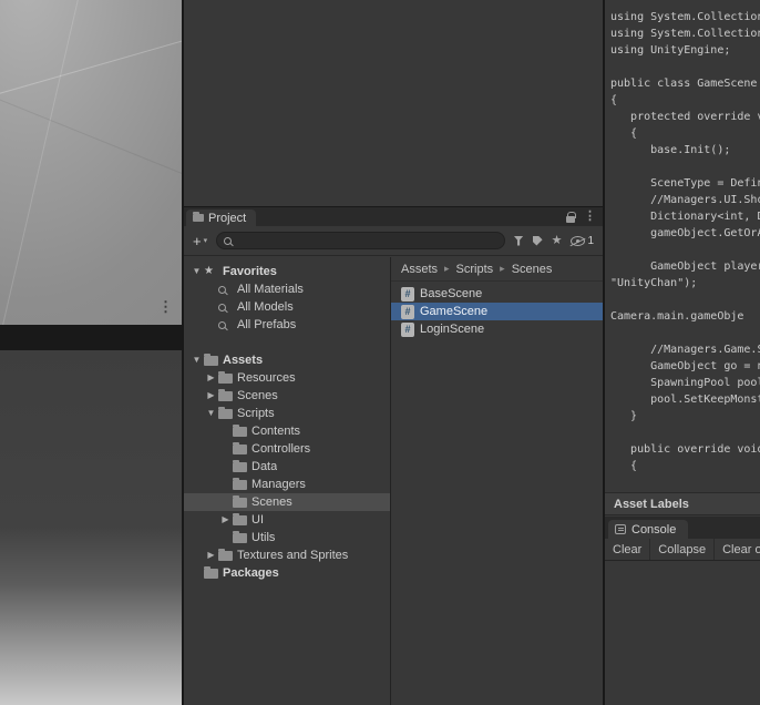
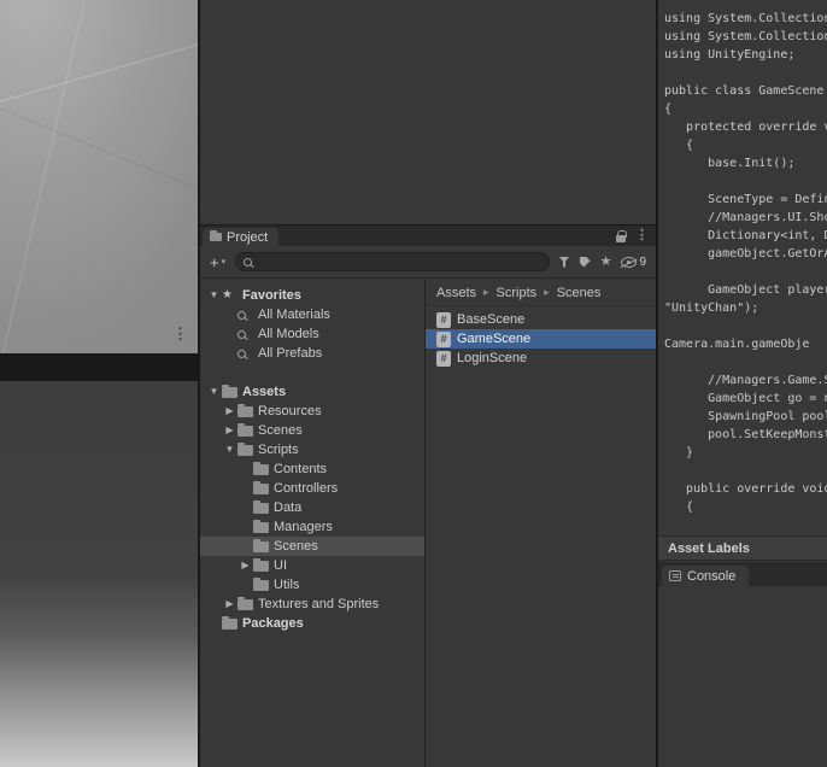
  ⋮
  Project
  ⋮
  +
  ★
- 1
+ 9
  ▼
  ★
  Favorites
  All Materials
  All Models
  All Prefabs
  ▼
  Assets
  ▶
  Resources
  ▶
  Scenes
  ▼
  Scripts
  Contents
  Controllers
  Data
  Managers
  Scenes
  ▶
  UI
  Utils
  ▶
  Textures and Sprites
  Packages
  Assets
  ▸
  Scripts
  ▸
  Scenes
  #
  BaseScene
  #
  GameScene
  #
  LoginScene
  using System.Collectio
  using System.Collectio
  using UnityEngine;
  public class GameScene
  {
  protected override
  {
  base.Init();
  SceneType = Defi
  //Managers.UI.Sh
  Dictionary<int,
  gameObject.GetOr
  GameObject playe
  "UnityChan");
  Camera.main.gameObje
  //Managers.Game.
  GameObject go =
  SpawningPool poo
  pool.SetKeepMons
  }
  public override voi
  {
  Asset Labels
  Console
- Clear
- Collapse
- Clear o
